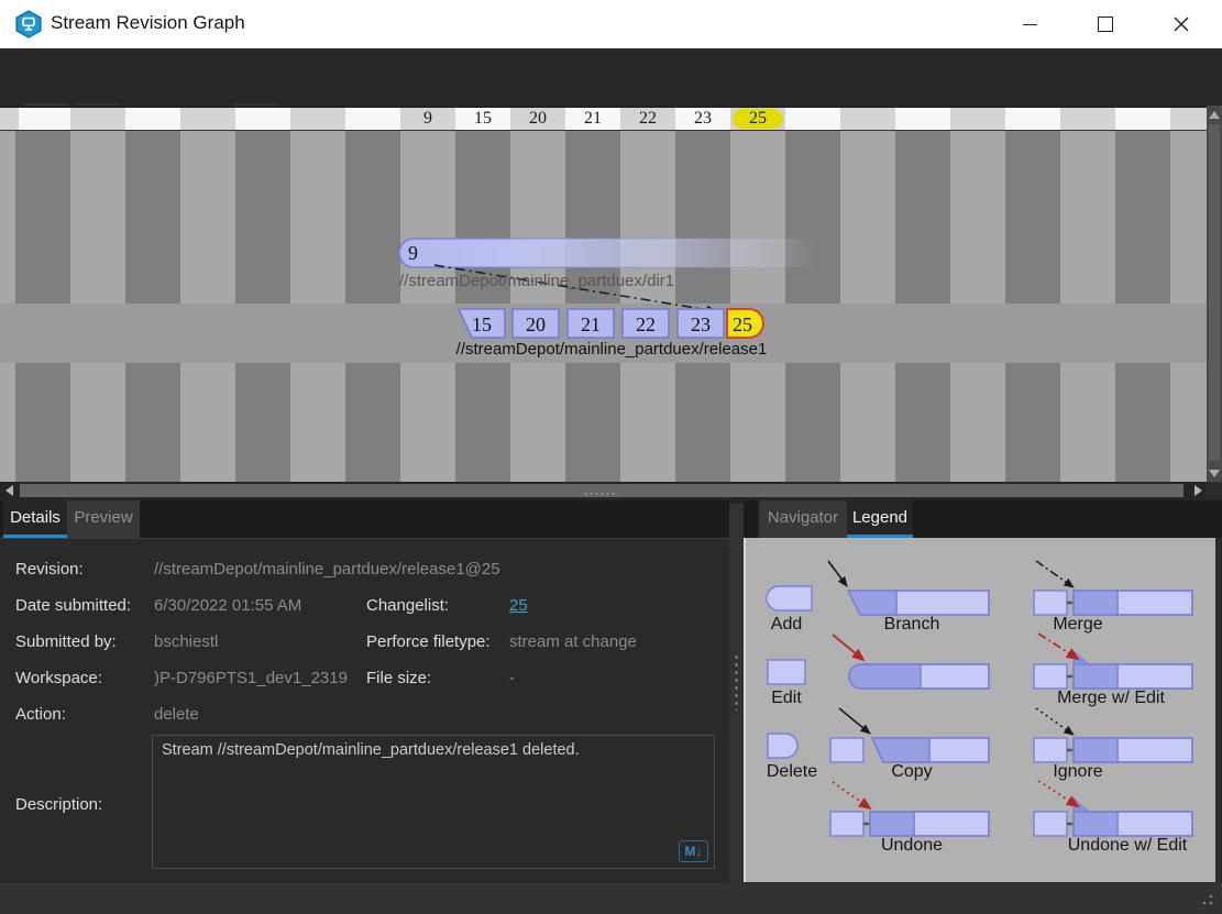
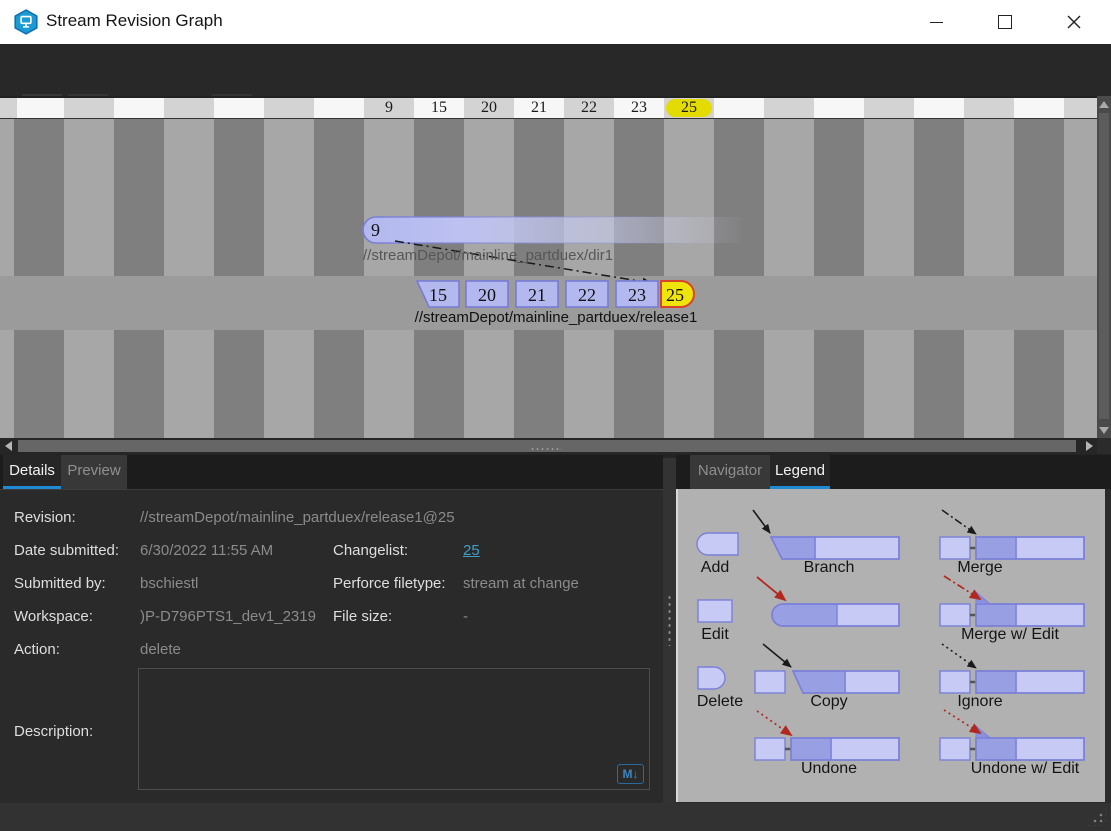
  Stream Revision Graph
  9
  15
  20
  21
  22
  23
  25
  9
  15
  20
  21
  22
  23
  25
  //streamDepot/mainline_partduex/dir1
  //streamDepot/mainline_partduex/release1
  Details
  Preview
  Revision:
  //streamDepot/mainline_partduex/release1@25
  Date submitted:
- 6/30/2022 01:55 AM
+ 6/30/2022 11:55 AM
  Changelist:
  25
  Submitted by:
  bschiestl
  Perforce filetype:
  stream at change
  Workspace:
  )P-D796PTS1_dev1_2319
  File size:
  -
  Action:
  delete
  Description:
- Stream //streamDepot/mainline_partduex/release1 deleted.
  M↓
  Navigator
  Legend
  Add
  Branch
  Merge
  Edit
  Merge w/ Edit
  Delete
  Copy
  Ignore
  Undone
  Undone w/ Edit
